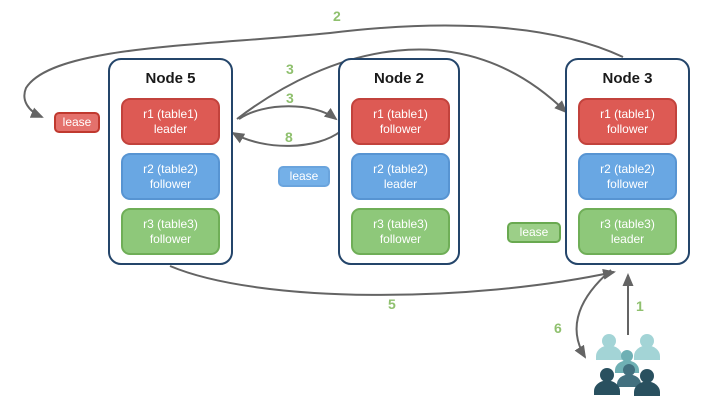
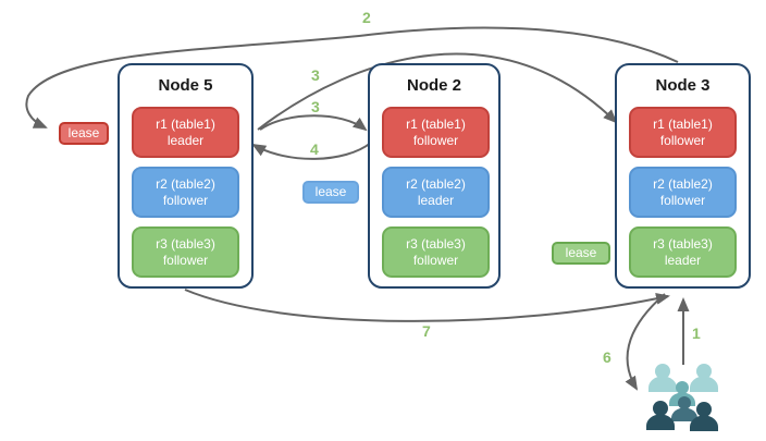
  Node 5
  r1 (table1)
  leader
  r2 (table2)
  follower
  r3 (table3)
  follower
  Node 2
  r1 (table1)
  follower
  r2 (table2)
  leader
  r3 (table3)
  follower
  Node 3
  r1 (table1)
  follower
  r2 (table2)
  follower
  r3 (table3)
  leader
  lease
  lease
  lease
  2
  3
  3
- 8
+ 4
- 5
+ 7
  6
  1
